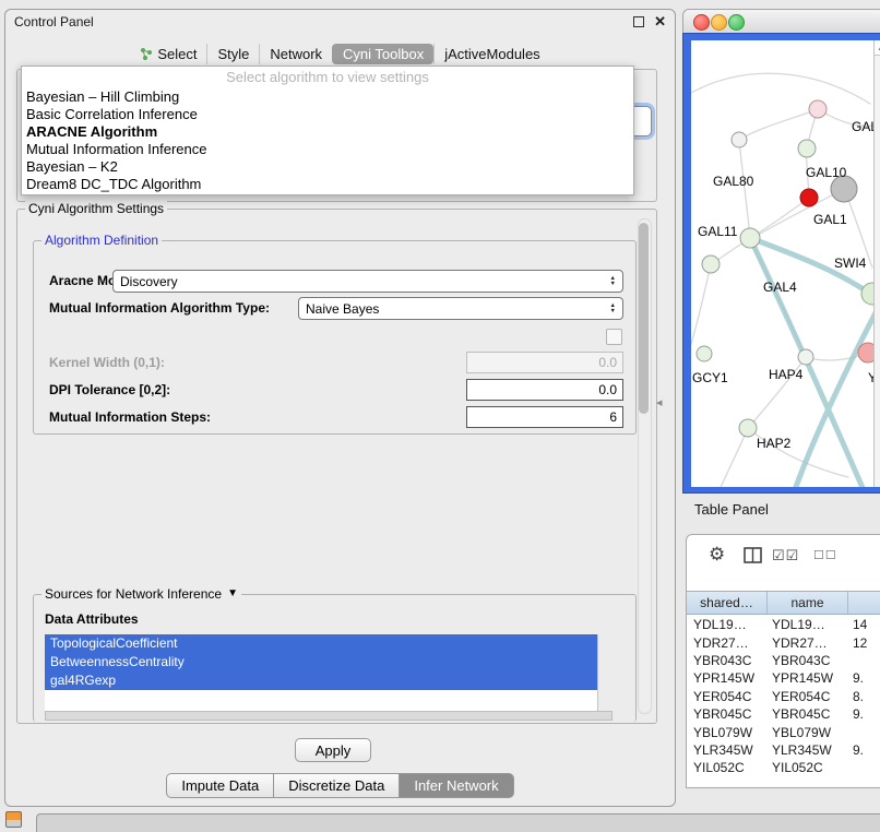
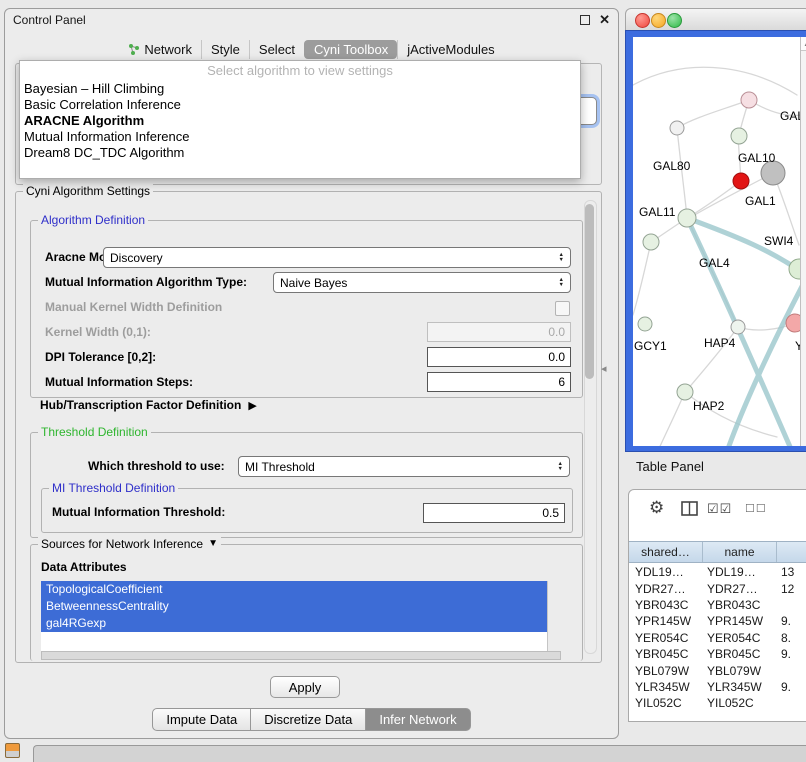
  Control Panel
  ✕
- Select
+ Network
  Style
- Network
+ Select
  Cyni Toolbox
  jActiveModules
  Select algorithm to view settings
  Bayesian – Hill Climbing
  Basic Correlation Inference
  ARACNE Algorithm
  Mutual Information Inference
- Bayesian – K2
  Dream8 DC_TDC Algorithm
  Cyni Algorithm Settings
  Algorithm Definition
  Discovery
  Mutual Information Algorithm Type:
  Naive Bayes
+ Manual Kernel Width Definition
  Kernel Width (0,1):
  0.0
  DPI Tolerance [0,2]:
  0.0
  Mutual Information Steps:
  6
+ Hub/Transcription Factor Definition
+ ▶
+ Threshold Definition
+ Which threshold to use:
+ MI Threshold
+ MI Threshold Definition
+ Mutual Information Threshold:
+ 0.5
  Sources for Network Inference
  ▼
  Data Attributes
  TopologicalCoefficient
  BetweennessCentrality
  gal4RGexp
  Apply
  Impute Data
  Discretize Data
  Infer Network
  ◂
  GAL80
  GAL11
  GAL10
  GAL1
  GAL4
  SWI4
  GCY1
  HAP4
  HAP2
  Y
  Table Panel
  ⚙
  ☑☑
  ☐☐
  shared…
  name
  YDL19…
  YDL19…
- 14
+ 13
  YDR27…
  YDR27…
  12
  YBR043C
  YBR043C
  YPR145W
  YPR145W
  9.
  YER054C
  YER054C
  8.
  YBR045C
  YBR045C
  9.
  YBL079W
  YBL079W
  YLR345W
  YLR345W
  9.
  YIL052C
  YIL052C
